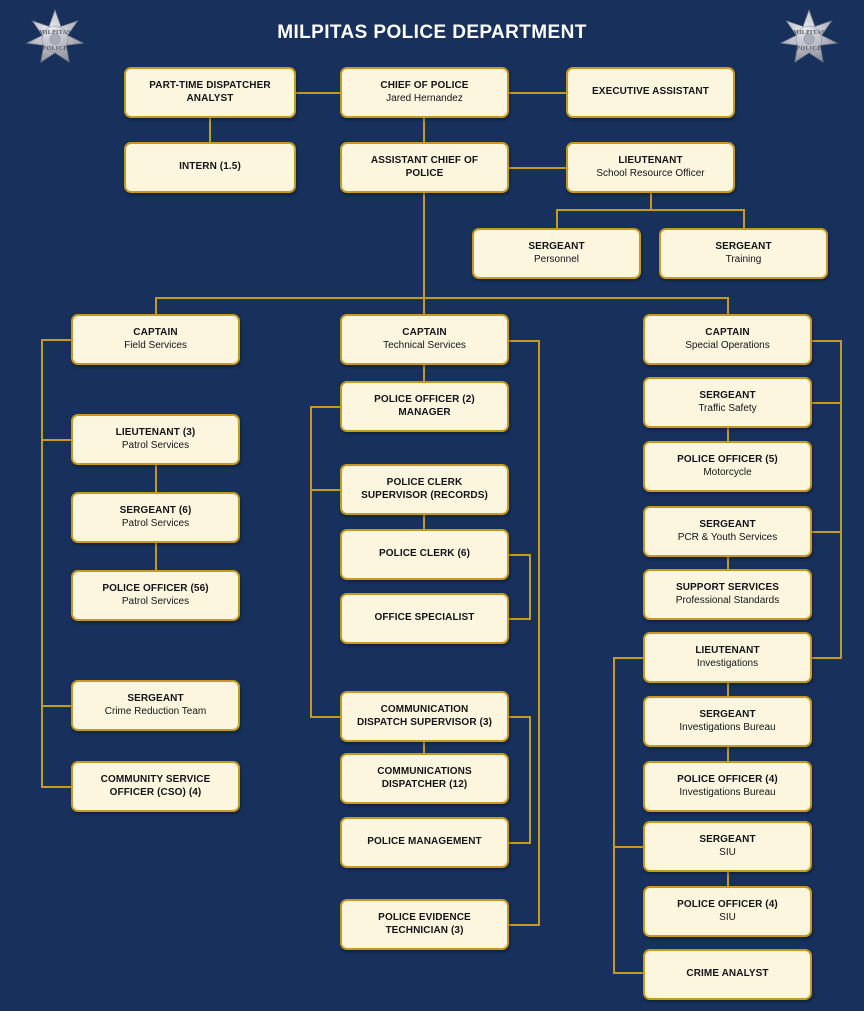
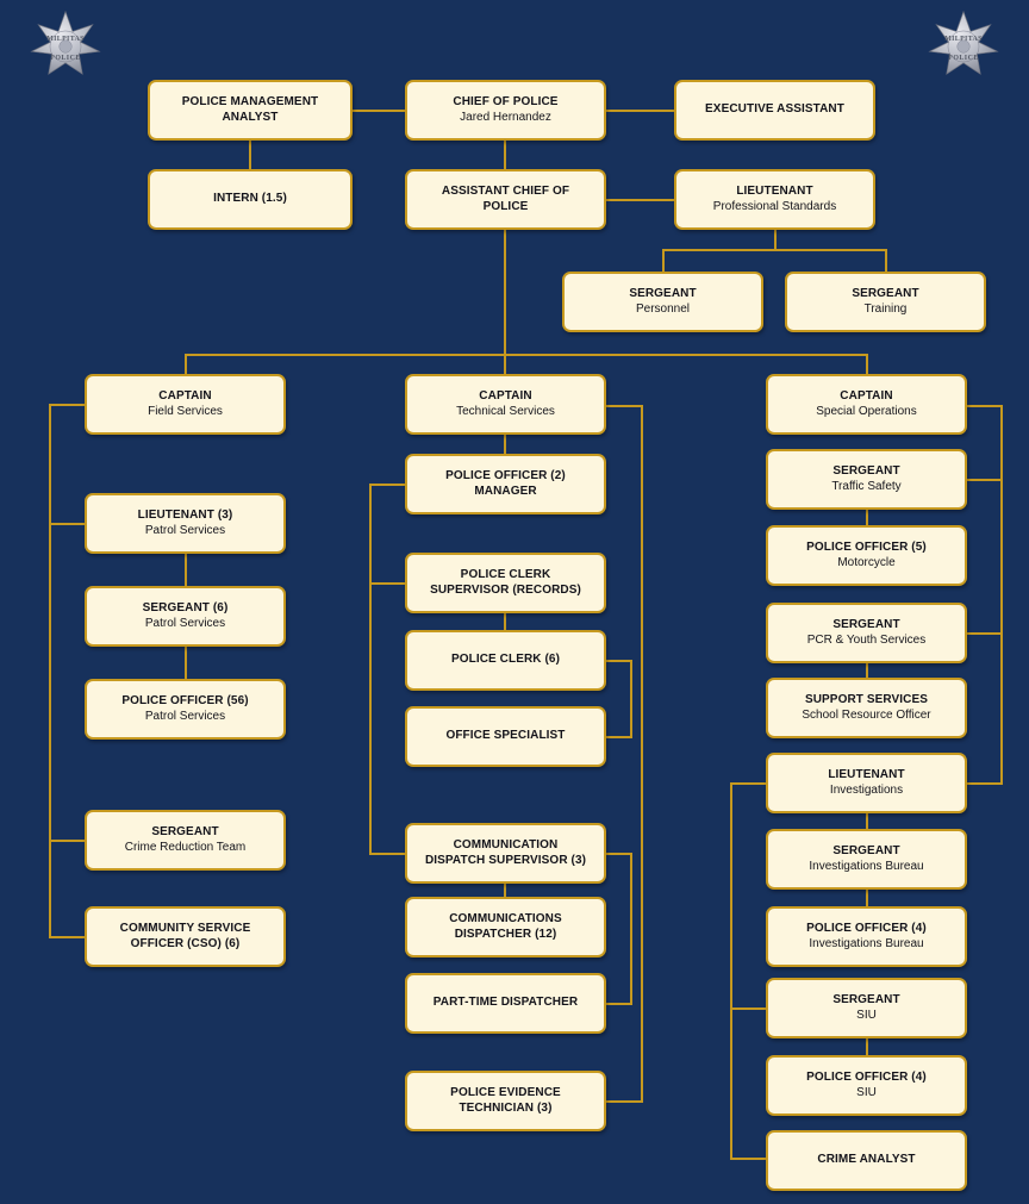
- MILPITAS POLICE DEPARTMENT
- PART-TIME DISPATCHER
+ POLICE MANAGEMENT
  ANALYST
  CHIEF OF POLICE
  Jared Hernandez
  EXECUTIVE ASSISTANT
  INTERN (1.5)
  ASSISTANT CHIEF OF
  POLICE
  LIEUTENANT
- School Resource Officer
+ Professional Standards
  SERGEANT
  Personnel
  SERGEANT
  Training
  CAPTAIN
  Field Services
  LIEUTENANT (3)
  Patrol Services
  SERGEANT (6)
  Patrol Services
  POLICE OFFICER (56)
  Patrol Services
  SERGEANT
  Crime Reduction Team
  COMMUNITY SERVICE
- OFFICER (CSO) (4)
+ OFFICER (CSO) (6)
  CAPTAIN
  Technical Services
  POLICE OFFICER (2)
  MANAGER
  POLICE CLERK
  SUPERVISOR (RECORDS)
  POLICE CLERK (6)
  OFFICE SPECIALIST
  COMMUNICATION
  DISPATCH SUPERVISOR (3)
  COMMUNICATIONS
  DISPATCHER (12)
- POLICE MANAGEMENT
+ PART-TIME DISPATCHER
  POLICE EVIDENCE
  TECHNICIAN (3)
  CAPTAIN
  Special Operations
  SERGEANT
  Traffic Safety
  POLICE OFFICER (5)
  Motorcycle
  SERGEANT
  PCR & Youth Services
  SUPPORT SERVICES
- Professional Standards
+ School Resource Officer
  LIEUTENANT
  Investigations
  SERGEANT
  Investigations Bureau
  POLICE OFFICER (4)
  Investigations Bureau
  SERGEANT
  SIU
  POLICE OFFICER (4)
  SIU
  CRIME ANALYST
